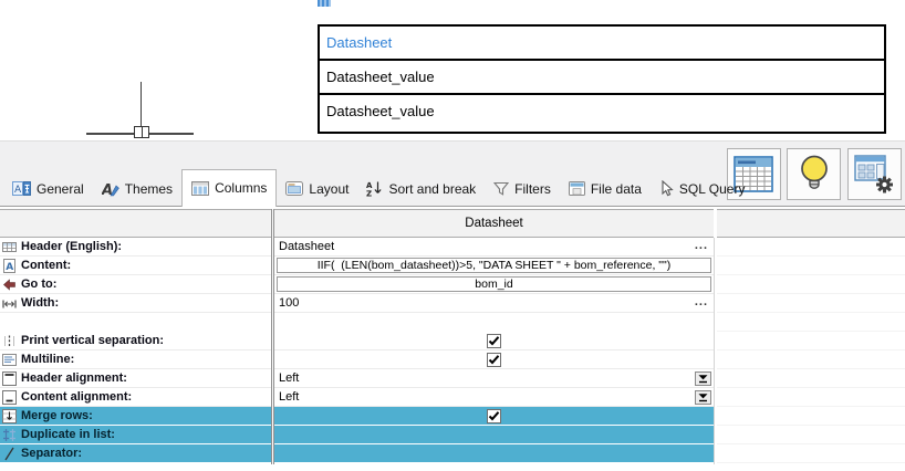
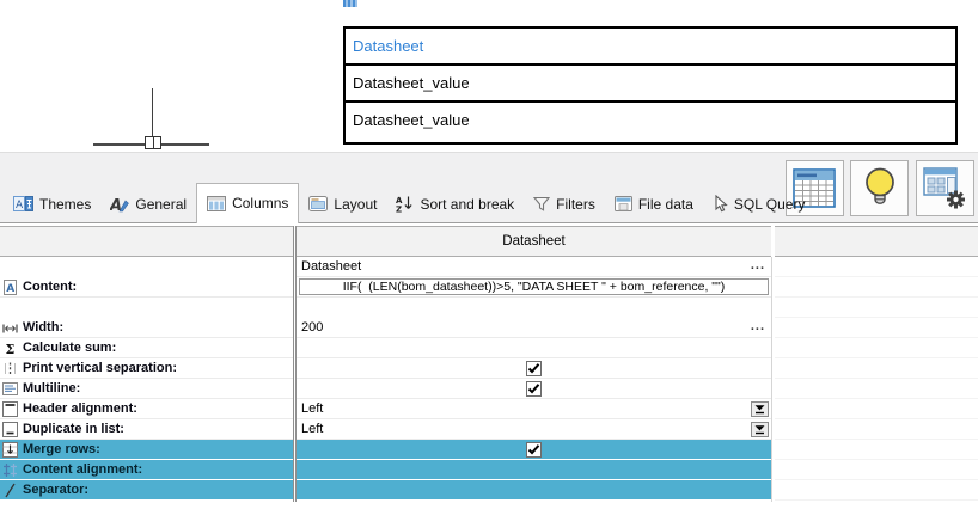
  Datasheet
  Datasheet_value
  Datasheet_value
  A
- General
+ Themes
  A
- Themes
+ General
  Columns
  Layout
  A
  Z
  Sort and break
  Filters
  File data
  SQL Query
  Datasheet
- Header (English):
  Datasheet
  ...
  A
  Content:
  IIF( (LEN(bom_datasheet))>5, "DATA SHEET " + bom_reference, "")
- Go to:
- bom_id
  Width:
- 100
+ 200
  ...
+ Σ
+ Calculate sum:
  Print vertical separation:
  Multiline:
  Header alignment:
  Left
- Content alignment:
+ Duplicate in list:
  Left
  Merge rows:
- Duplicate in list:
+ Content alignment:
  Separator:
